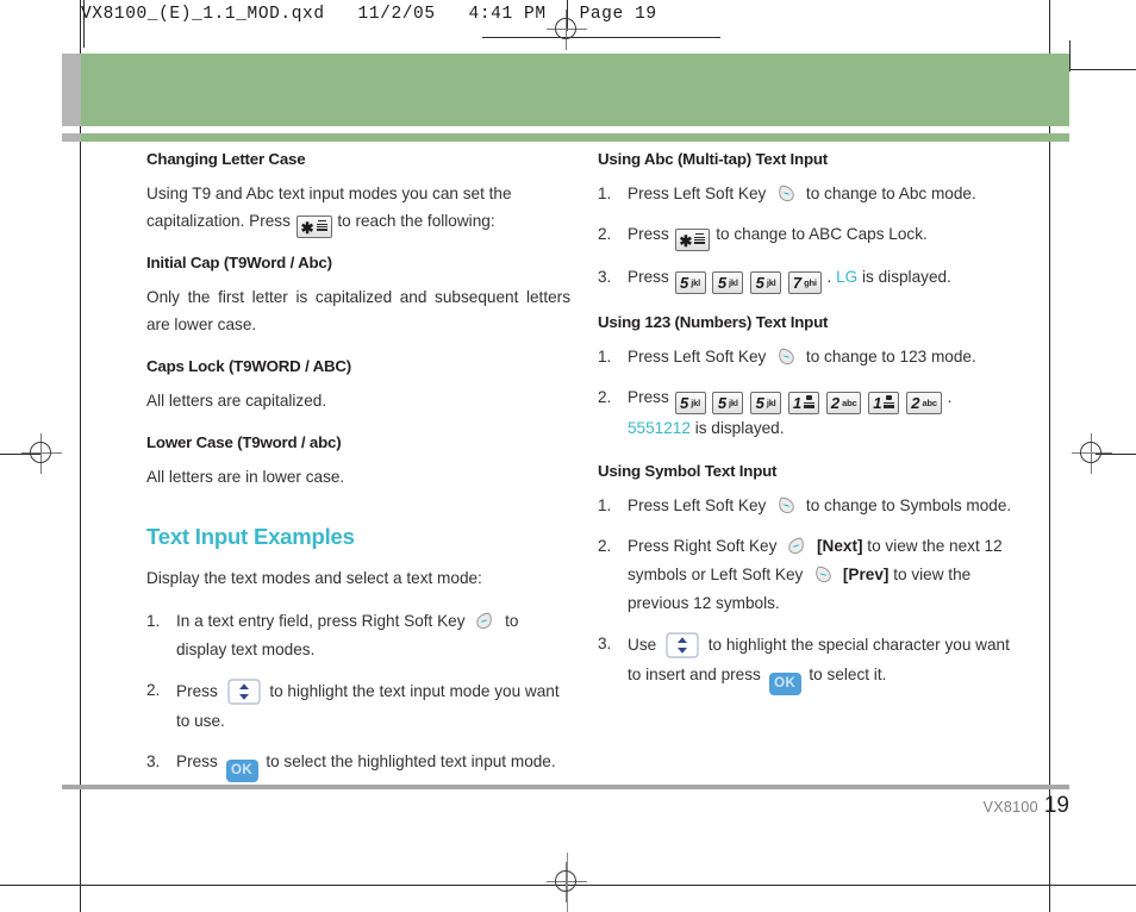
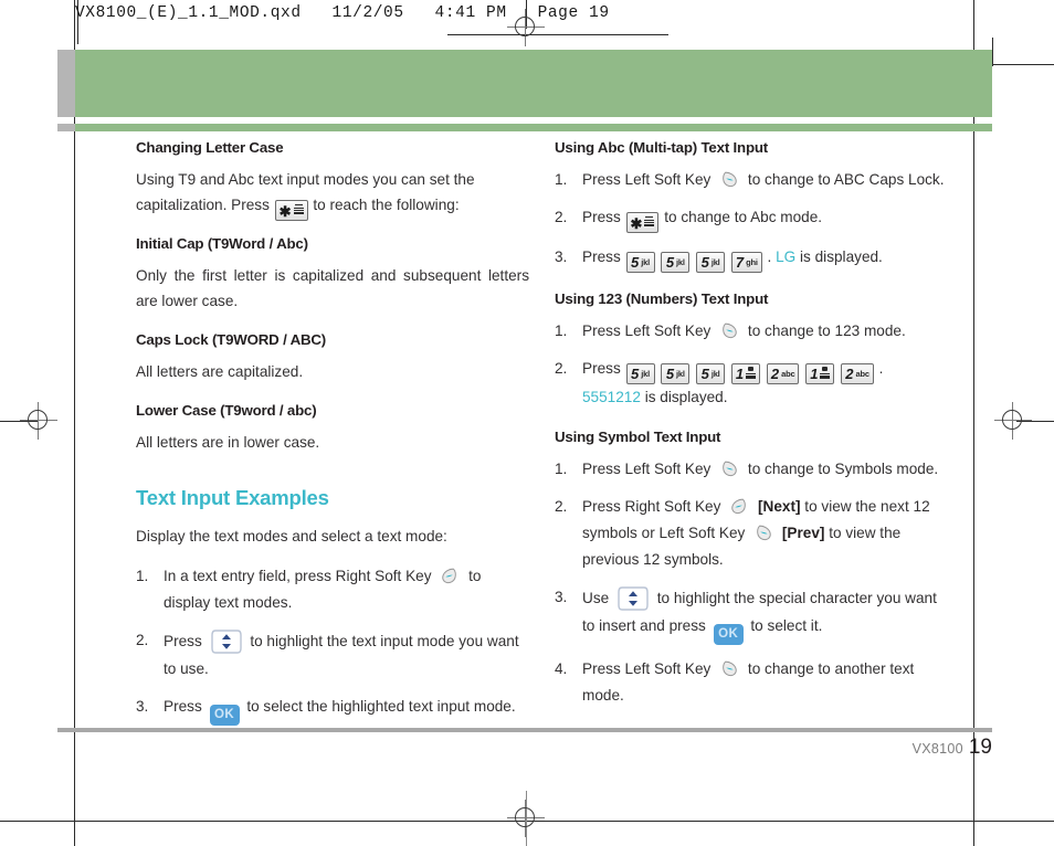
  VX8100_(E)_1.1_MOD.qxd 11/2/05 4:41 PM Page 19
  Changing Letter Case
  Using T9 and Abc text input modes you can set the capitalization. Press ✱ to reach the following:
  Initial Cap (T9Word / Abc)
  Only the first letter is capitalized and subsequent letters are lower case.
  Caps Lock (T9WORD / ABC)
  All letters are capitalized.
  Lower Case (T9word / abc)
  All letters are in lower case.
  Text Input Examples
  Display the text modes and select a text mode:
  1.
  In a text entry field, press Right Soft Key to display text modes.
  2.
  Press to highlight the text input mode you want to use.
  3.
  Press OK to select the highlighted text input mode.
  Using Abc (Multi-tap) Text Input
  1.
- Press Left Soft Key to change to Abc mode.
+ Press Left Soft Key to change to ABC Caps Lock.
  2.
- Press ✱ to change to ABC Caps Lock.
+ Press ✱ to change to Abc mode.
  3.
  Press 5 jkl 5 jkl 5 jkl 7 ghi . LG is displayed.
  Using 123 (Numbers) Text Input
  1.
  Press Left Soft Key to change to 123 mode.
  2.
  Press 5 jkl 5 jkl 5 jkl 1 2 abc 1 2 abc .
  5551212 is displayed.
  Using Symbol Text Input
  1.
  Press Left Soft Key to change to Symbols mode.
  2.
  Press Right Soft Key [Next] to view the next 12 symbols or Left Soft Key [Prev] to view the previous 12 symbols.
  3.
  Use to highlight the special character you want to insert and press OK to select it.
+ 4.
+ Press Left Soft Key to change to another text mode.
  VX8100 19
